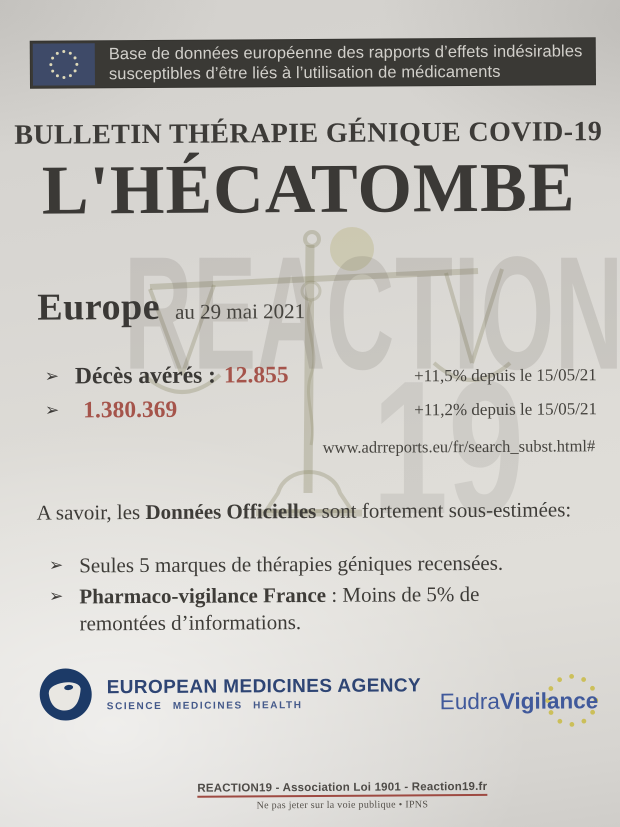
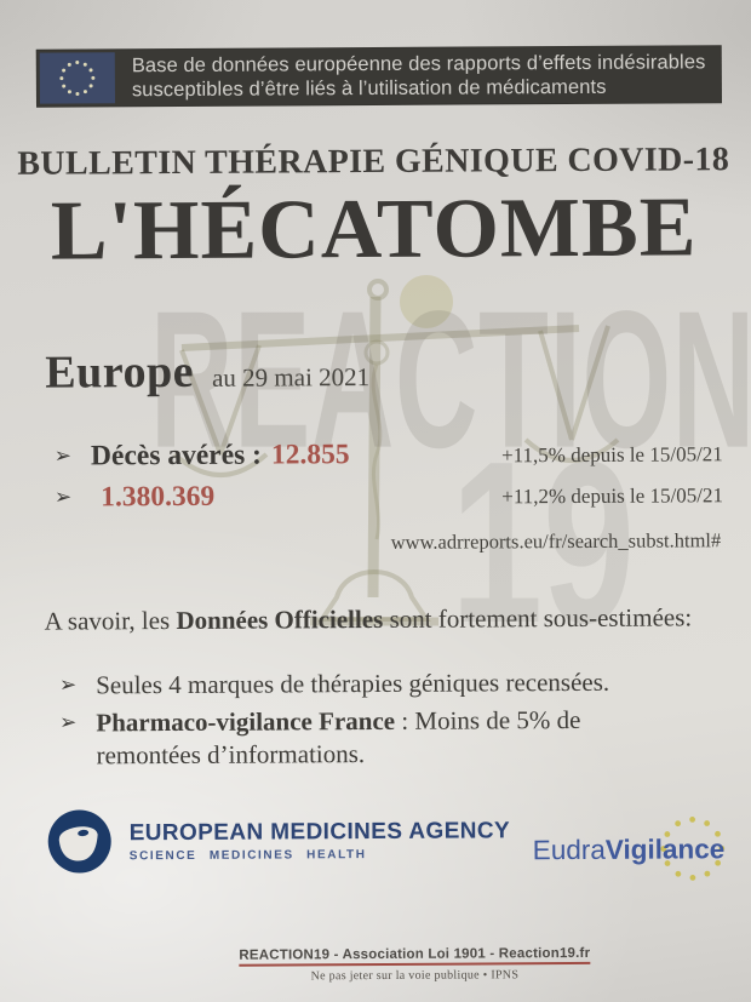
  REACTI
  19
  Base de données européenne des rapports d’effets indésirables
  susceptibles d’être liés à l’utilisation de médicaments
- BULLETIN THÉRAPIE GÉNIQUE COVID-19
+ BULLETIN THÉRAPIE GÉNIQUE COVID-18
  L'HÉCATOMBE
  Europe
  au 29 mai 2021
  ➢
  Décès avérés :
  12.855
  +11,5% depuis le 15/05/21
  ➢
  1.380.369
  +11,2% depuis le 15/05/21
  www.adrreports.eu/fr/search_subst.html#
  A savoir, les Données Officielles sont fortement sous-estimées:
  ➢
- Seules 5 marques de thérapies géniques recensées.
+ Seules 4 marques de thérapies géniques recensées.
  ➢
  Pharmaco-vigilance France : Moins de 5% de remontées d’informations.
  EUROPEAN MEDICINES AGENCY
  SCIENCE MEDICINES HEALTH
  EudraVigilance
  REACTION19 - Association Loi 1901 - Reaction19.fr
  Ne pas jeter sur la voie publique • IPNS
